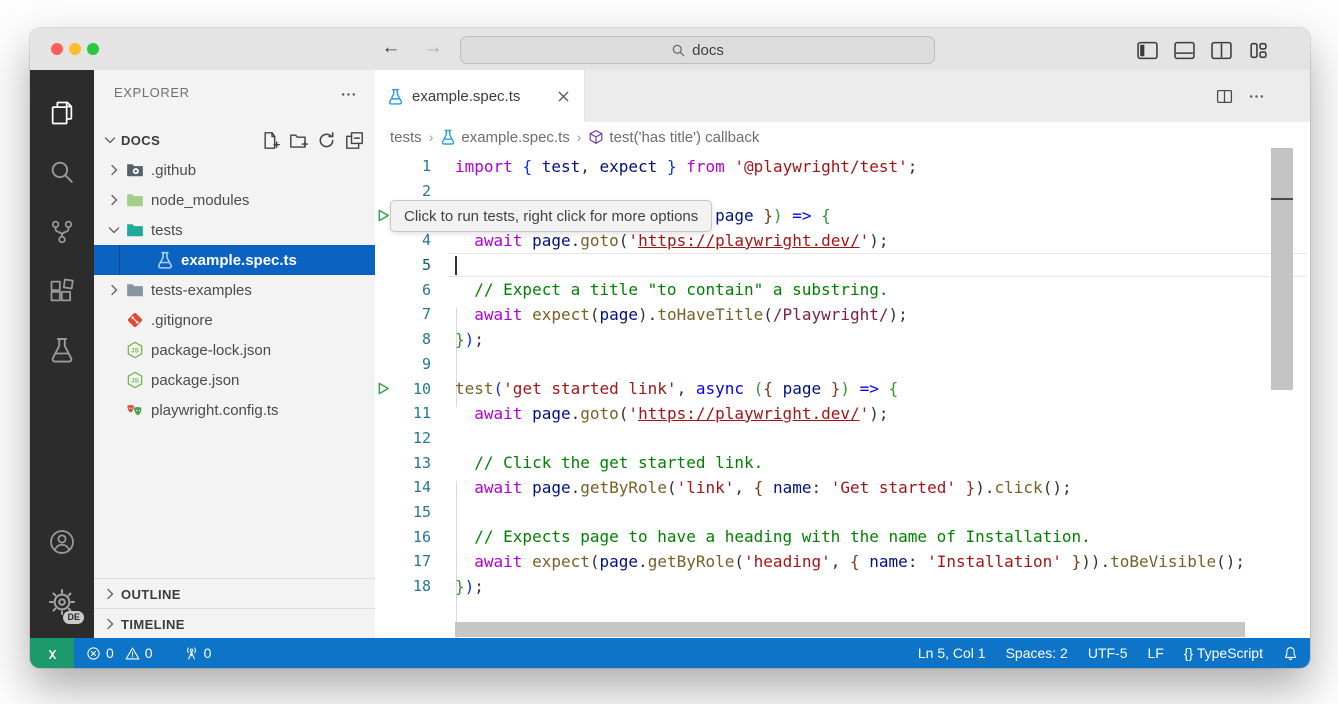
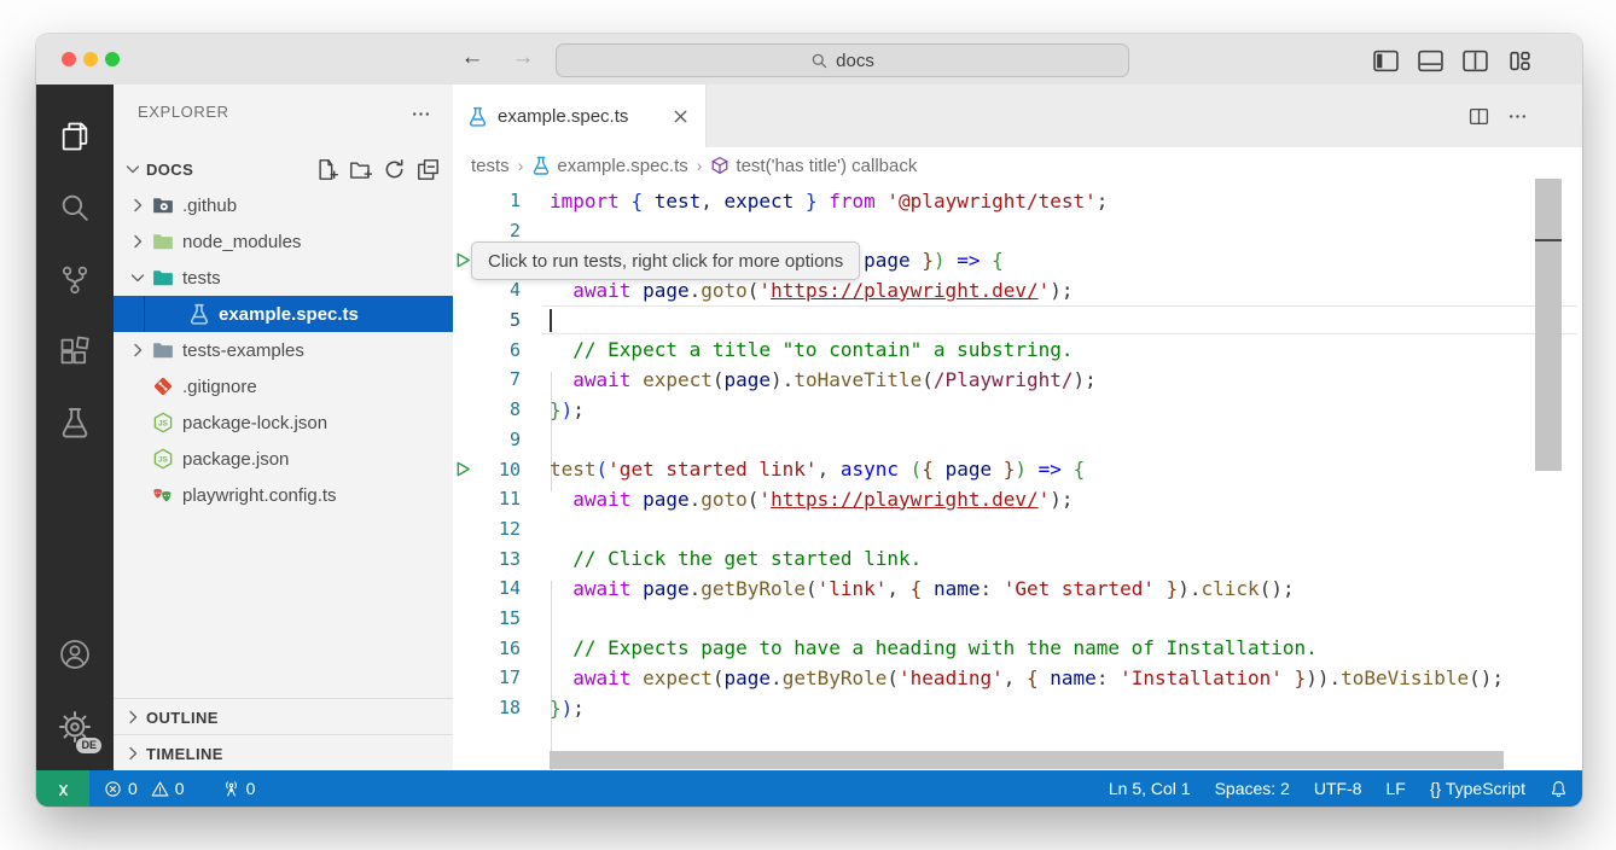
  ←
  →
  docs
  DE
  EXPLORER
  DOCS
  .github
  node_modules
  tests
  example.spec.ts
  tests-examples
  .gitignore
  package-lock.json
  package.json
  playwright.config.ts
  OUTLINE
  TIMELINE
  example.spec.ts
  tests
  ›
  example.spec.ts
  ›
  test('has title') callback
  1
  import { test, expect } from '@playwright/test';
  2
  4
  await page.goto('https://playwright.dev/');
  5
  6
  // Expect a title "to contain" a substring.
  7
  await expect(page).toHaveTitle(/Playwright/);
  8
  });
  9
  10
  test('get started link', async ({ page }) => {
  11
  await page.goto('https://playwright.dev/');
  12
  13
  // Click the get started link.
  14
  await page.getByRole('link', { name: 'Get started' }).click();
  15
  16
  // Expects page to have a heading with the name of Installation.
  17
  await expect(page.getByRole('heading', { name: 'Installation' })).toBeVisible();
  18
  });
  Click to run tests, right click for more options
  0
  0
  0
  Ln 5, Col 1
  Spaces: 2
- UTF-5
+ UTF-8
  LF
  {} TypeScript
